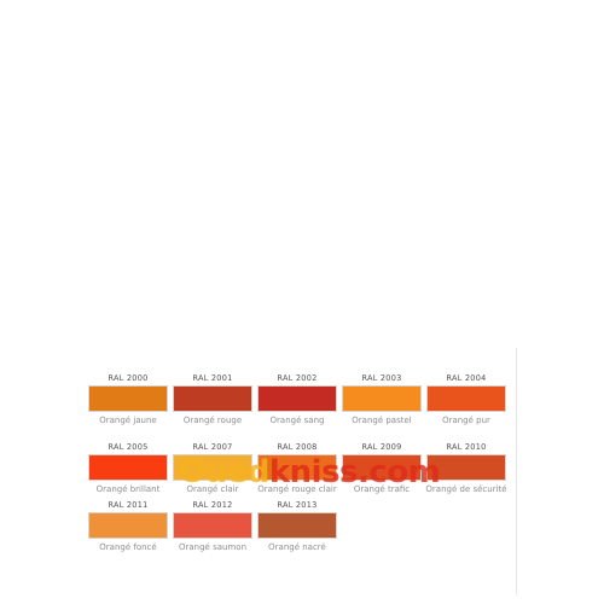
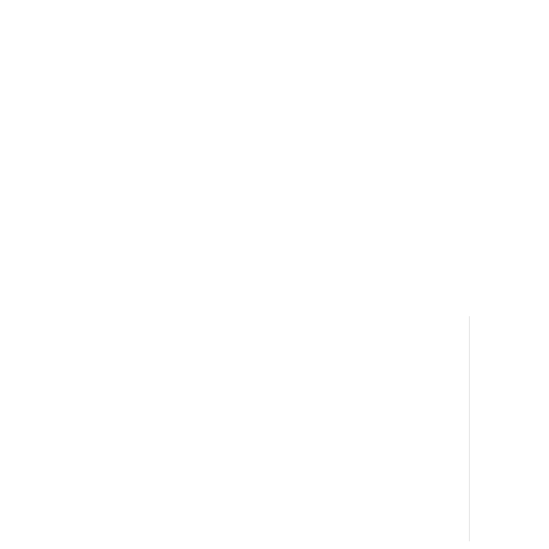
- RAL 2000
- Orangé jaune
- RAL 2001
- Orangé rouge
- RAL 2002
- Orangé sang
- RAL 2003
- Orangé pastel
- RAL 2004
- Orangé pur
- RAL 2005
- Orangé brillant
- RAL 2007
- Orangé clair
- RAL 2008
- Orangé rouge clair
- RAL 2009
- Orangé trafic
- RAL 2010
- Orangé de sécurité
- RAL 2011
- Orangé foncé
- RAL 2012
- Orangé saumon
- RAL 2013
- Orangé nacré
- Ouedkniss.com
